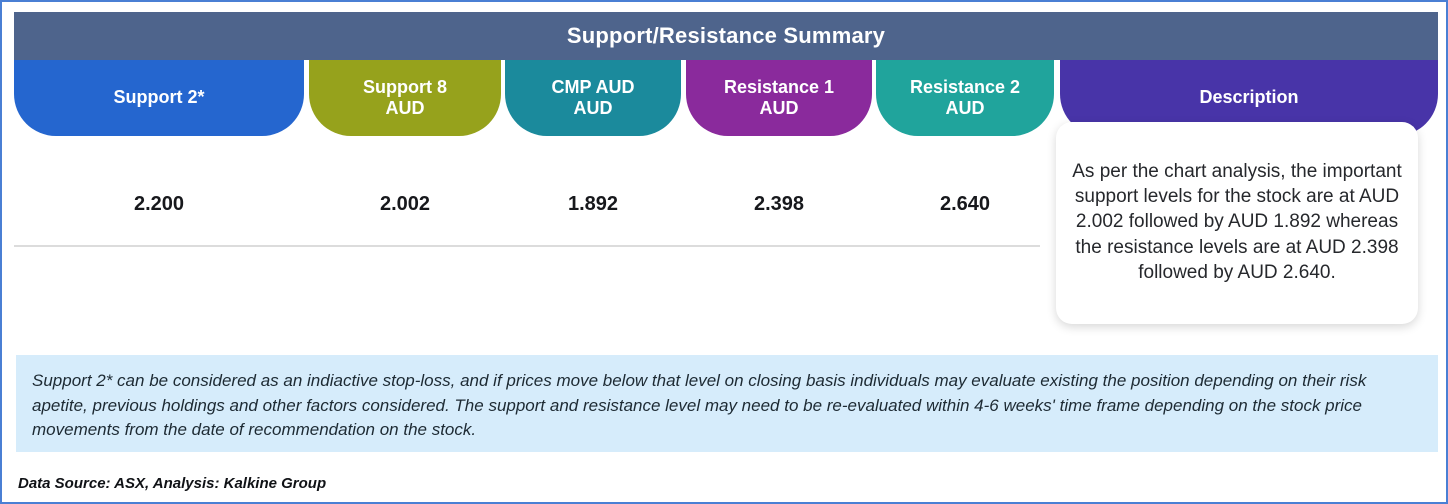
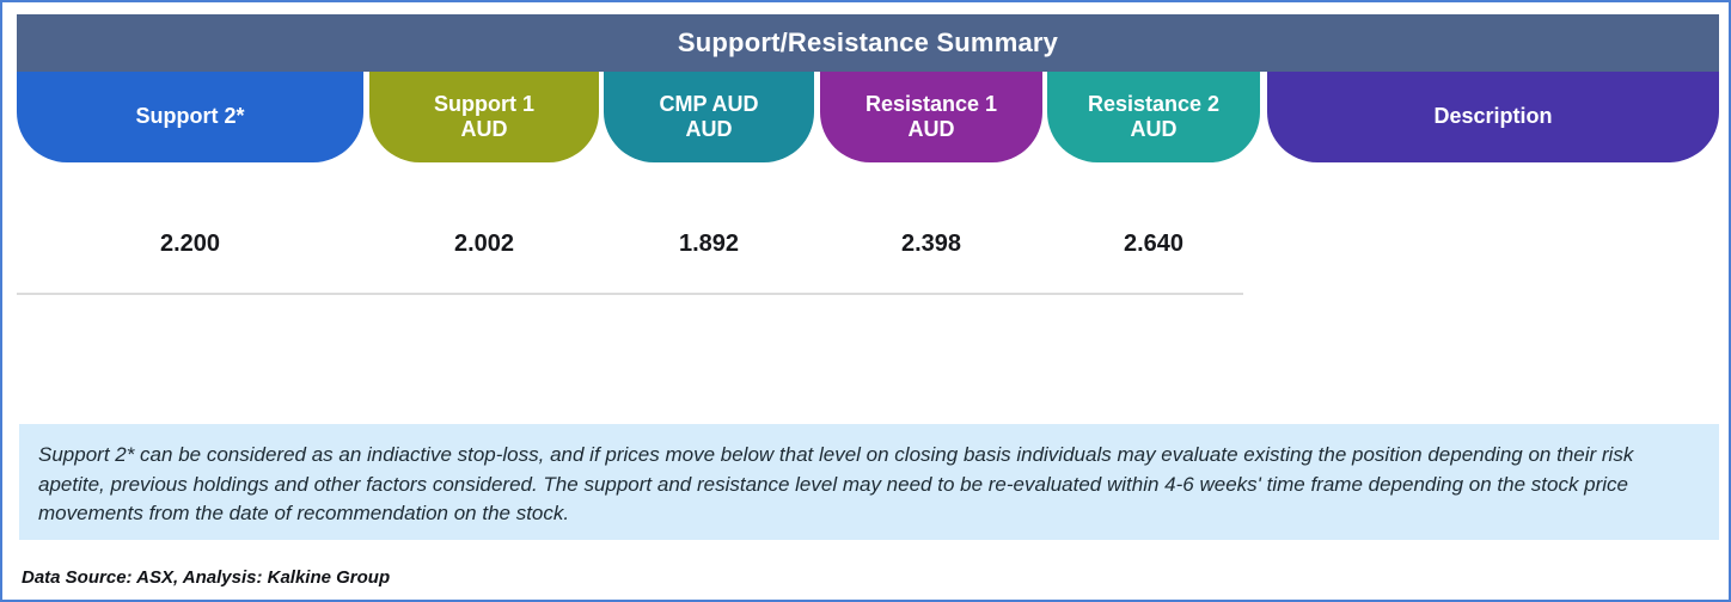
  Support/Resistance Summary
  Support 2*
- Support 8
+ Support 1
  AUD
  CMP AUD
  AUD
  Resistance 1
  AUD
  Resistance 2
  AUD
  Description
  2.200
  2.002
  1.892
  2.398
  2.640
- As per the chart analysis, the important support levels for the stock are at AUD 2.002 followed by AUD 1.892 whereas the resistance levels are at AUD 2.398 followed by AUD 2.640.
  Support 2* can be considered as an indiactive stop-loss, and if prices move below that level on closing basis individuals may evaluate existing the position depending on their risk apetite, previous holdings and other factors considered. The support and resistance level may need to be re-evaluated within 4-6 weeks' time frame depending on the stock price movements from the date of recommendation on the stock.
  Data Source: ASX, Analysis: Kalkine Group
